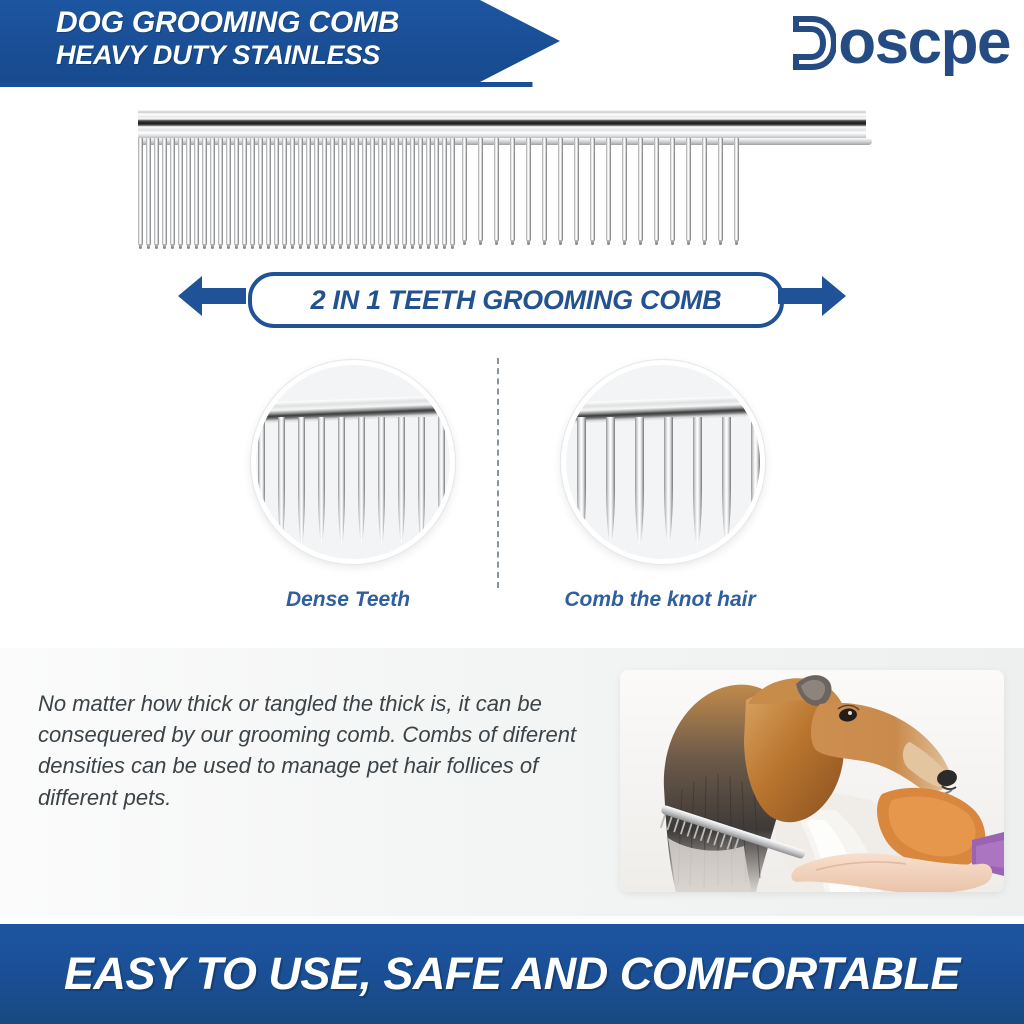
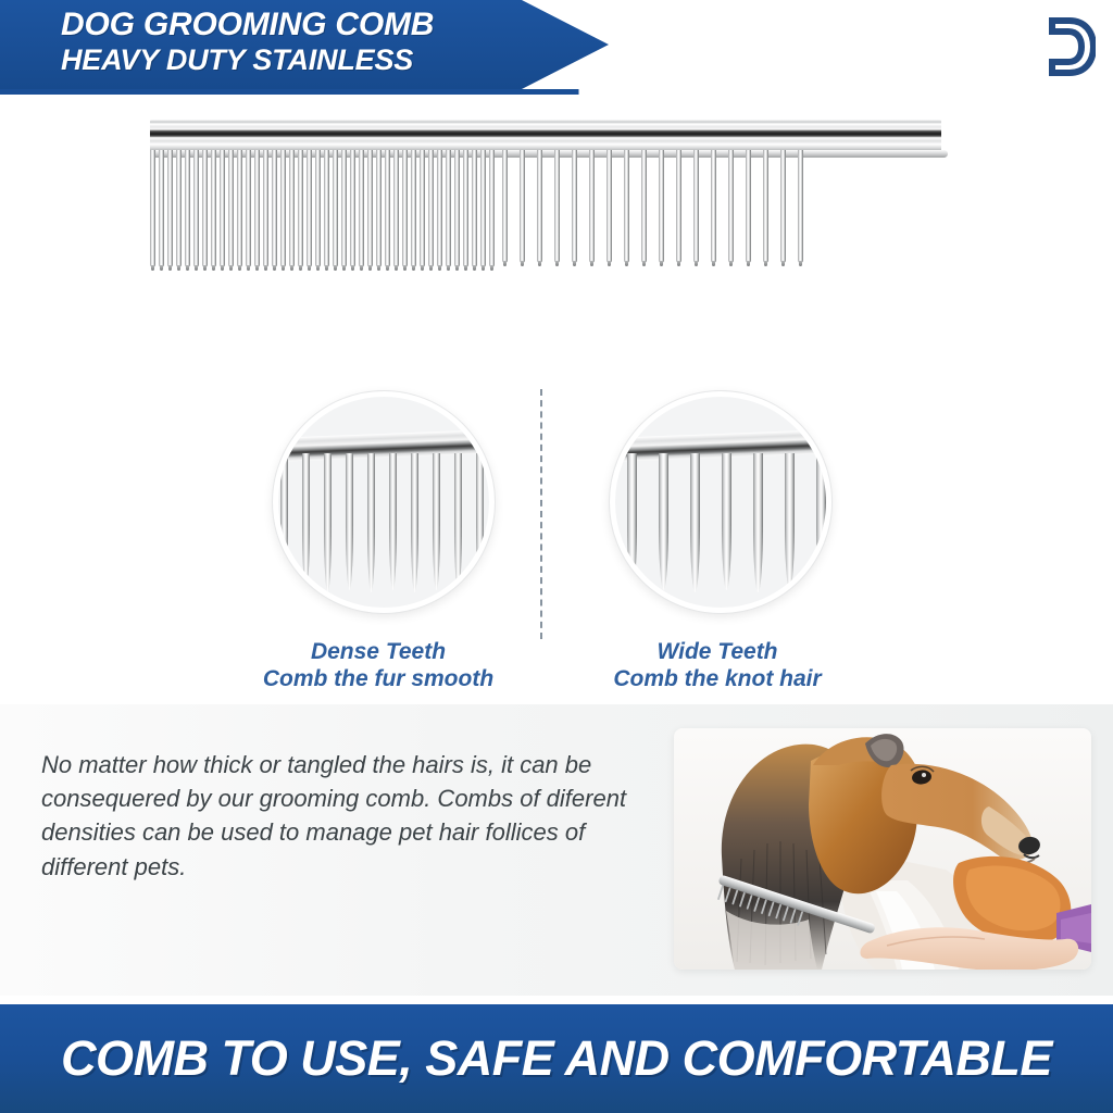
  DOG GROOMING COMB
  HEAVY DUTY STAINLESS
- oscpe
- 2 IN 1 TEETH GROOMING COMB
  Dense Teeth
+ Comb the fur smooth
+ Wide Teeth
  Comb the knot hair
- No matter how thick or tangled the thick is, it can be consequered by our grooming comb. Combs of diferent densities can be used to manage pet hair follices of different pets.
+ No matter how thick or tangled the hairs is, it can be consequered by our grooming comb. Combs of diferent densities can be used to manage pet hair follices of different pets.
- EASY TO USE, SAFE AND COMFORTABLE
+ COMB TO USE, SAFE AND COMFORTABLE
